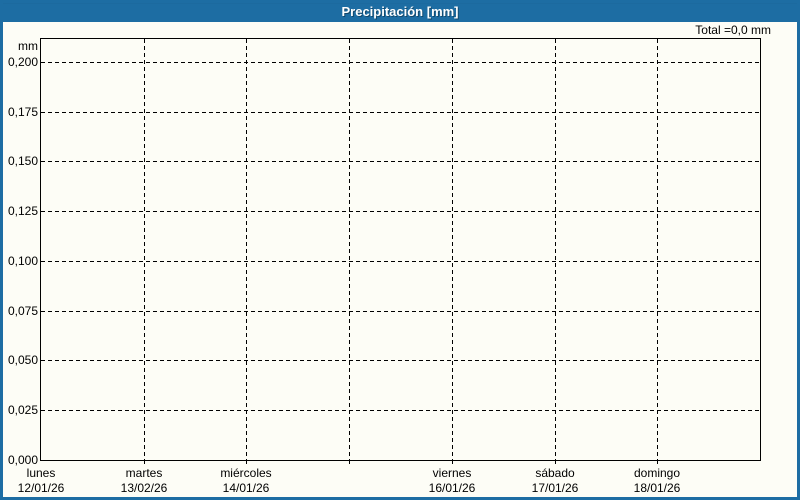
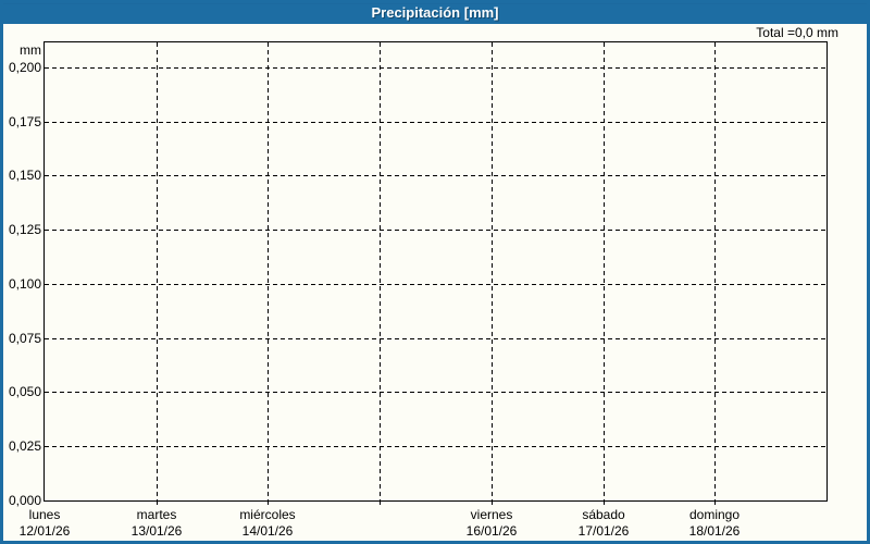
  Precipitación [mm]
  Total =0,0 mm
  mm
  0,000
  0,025
  0,050
  0,075
  0,100
  0,125
  0,150
  0,175
  0,200
  lunes
  12/01/26
  martes
- 13/02/26
+ 13/01/26
  miércoles
  14/01/26
  viernes
  16/01/26
  sábado
  17/01/26
  domingo
  18/01/26
